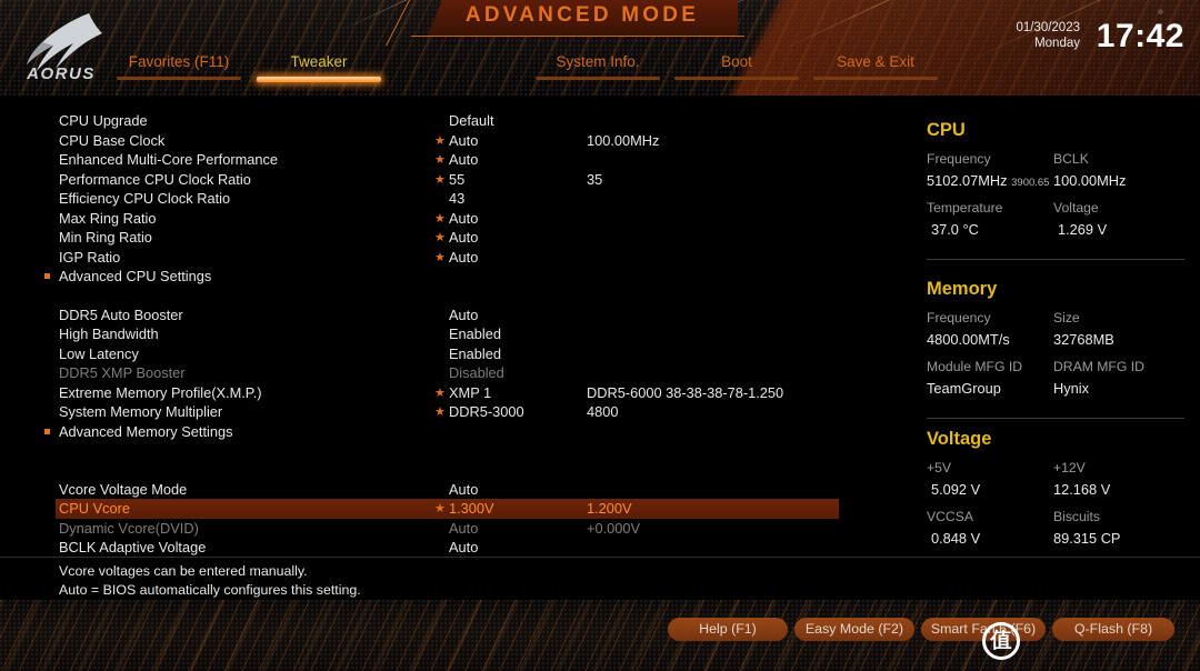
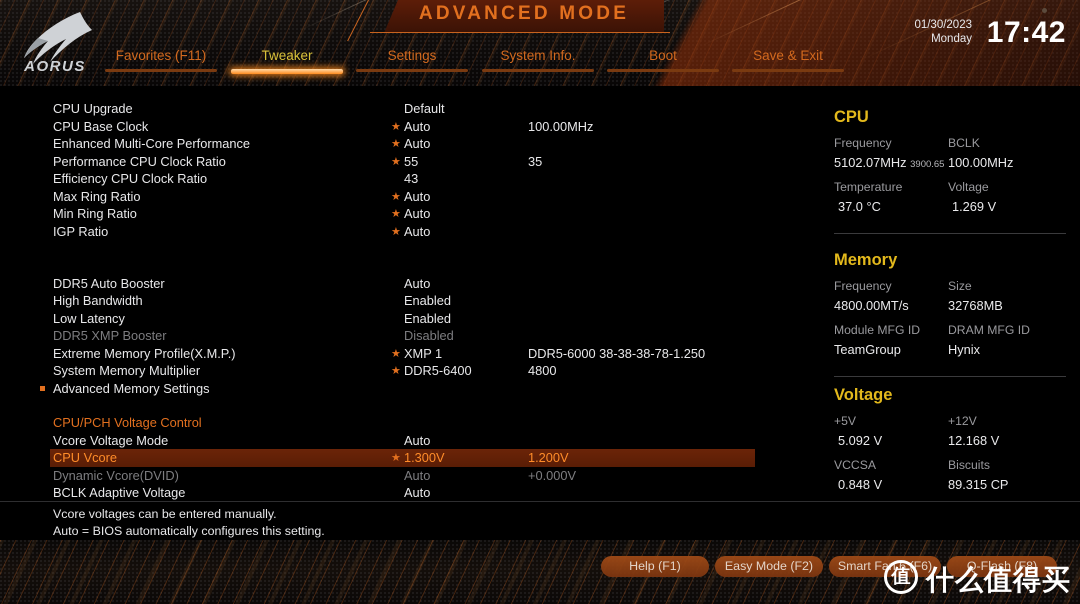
  ADVANCED MODE
  AORUS
  Favorites (F11)
  Tweaker
+ Settings
  System Info.
  Boot
  Save & Exit
  01/30/2023
  Monday
  17:42
  CPU Upgrade
  Default
  CPU Base Clock
  ★
  Auto
  100.00MHz
  Enhanced Multi-Core Performance
  ★
  Auto
  Performance CPU Clock Ratio
  ★
  55
  35
  Efficiency CPU Clock Ratio
  43
  Max Ring Ratio
  ★
  Auto
  Min Ring Ratio
  ★
  Auto
  IGP Ratio
  ★
  Auto
- Advanced CPU Settings
  DDR5 Auto Booster
  Auto
  High Bandwidth
  Enabled
  Low Latency
  Enabled
  DDR5 XMP Booster
  Disabled
  Extreme Memory Profile(X.M.P.)
  ★
  XMP 1
  DDR5-6000 38-38-38-78-1.250
  System Memory Multiplier
  ★
- DDR5-3000
+ DDR5-6400
  4800
  Advanced Memory Settings
+ CPU/PCH Voltage Control
  Vcore Voltage Mode
  Auto
  CPU Vcore
  ★
  1.300V
  1.200V
  Dynamic Vcore(DVID)
  Auto
  +0.000V
  BCLK Adaptive Voltage
  Auto
  CPU
  Frequency
  BCLK
  5102.07MHz 3900.65
  100.00MHz
  Temperature
  Voltage
  37.0 °C
  1.269 V
  Memory
  Frequency
  Size
  4800.00MT/s
  32768MB
  Module MFG ID
  DRAM MFG ID
  TeamGroup
  Hynix
  Voltage
  +5V
  +12V
  5.092 V
  12.168 V
  VCCSA
  Biscuits
  0.848 V
  89.315 CP
  Vcore voltages can be entered manually.
  Auto = BIOS automatically configures this setting.
  Help (F1)
  Easy Mode (F2)
  Smart Fan 6 (F6)
  Q-Flash (F8)
  值
+ 什么值得买
